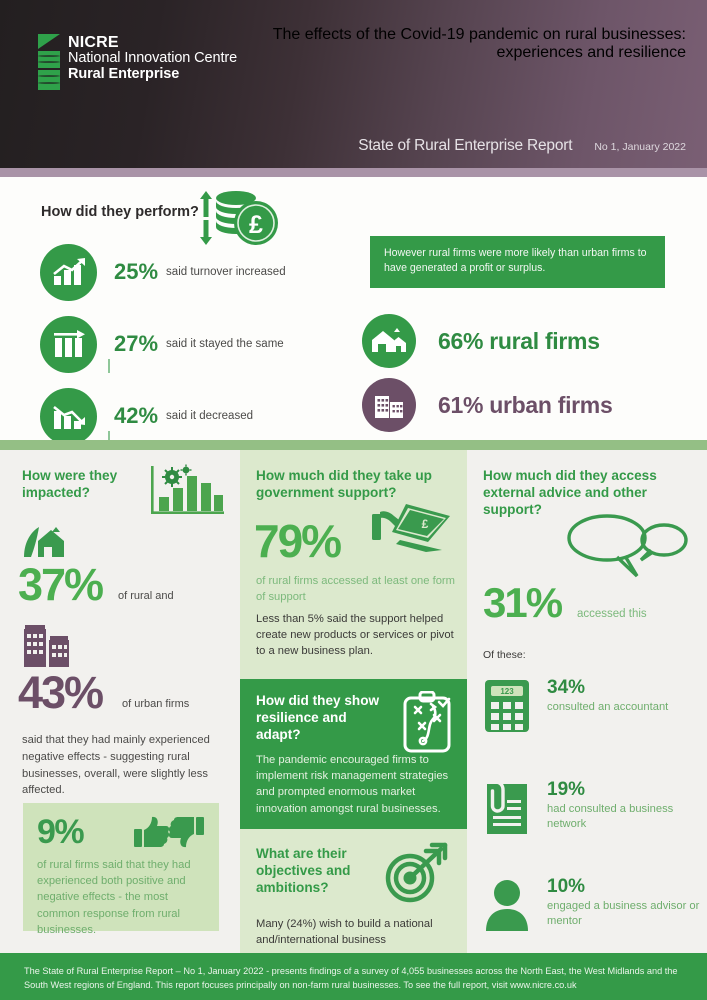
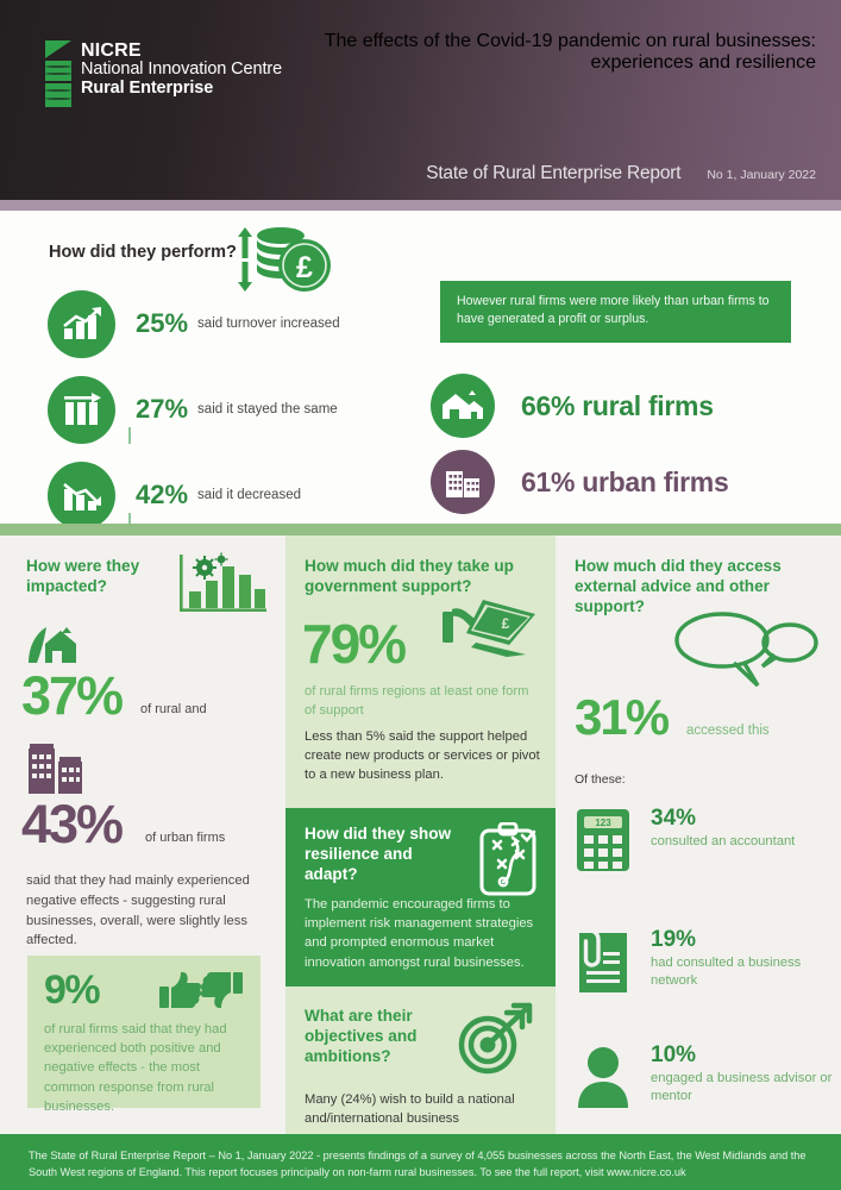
  NICRE
  National Innovation Centre
  Rural Enterprise
  The effects of the Covid-19 pandemic on rural businesses: experiences and resilience
  State of Rural Enterprise Report
  No 1, January 2022
  How did they perform?
  £
  25%
  said turnover increased
  27%
  said it stayed the same
  42%
  said it decreased
  However rural firms were more likely than urban firms to have generated a profit or surplus.
  66% rural firms
  61% urban firms
  How were they impacted?
  37%
  of rural and
  43%
  of urban firms
  said that they had mainly experienced negative effects - suggesting rural businesses, overall, were slightly less affected.
  9%
  of rural firms said that they had experienced both positive and negative effects - the most common response from rural businesses.
  How much did they take up government support?
  £
  79%
- of rural firms accessed at least one form of support
+ of rural firms regions at least one form of support
  Less than 5% said the support helped create new products or services or pivot to a new business plan.
  How did they show resilience and adapt?
  The pandemic encouraged firms to implement risk management strategies and prompted enormous market innovation amongst rural businesses.
  What are their objectives and ambitions?
  Many (24%) wish to build a national and/international business
  How much did they access external advice and other support?
  31%
  accessed this
  Of these:
  123
  34%
  consulted an accountant
  19%
  had consulted a business network
  10%
  engaged a business advisor or mentor
  The State of Rural Enterprise Report – No 1, January 2022 - presents findings of a survey of 4,055 businesses across the North East, the West Midlands and the South West regions of England. This report focuses principally on non-farm rural businesses. To see the full report, visit www.nicre.co.uk
